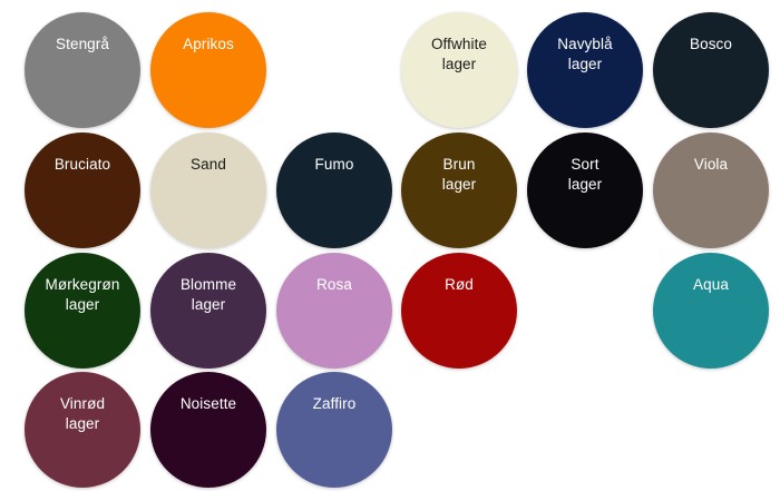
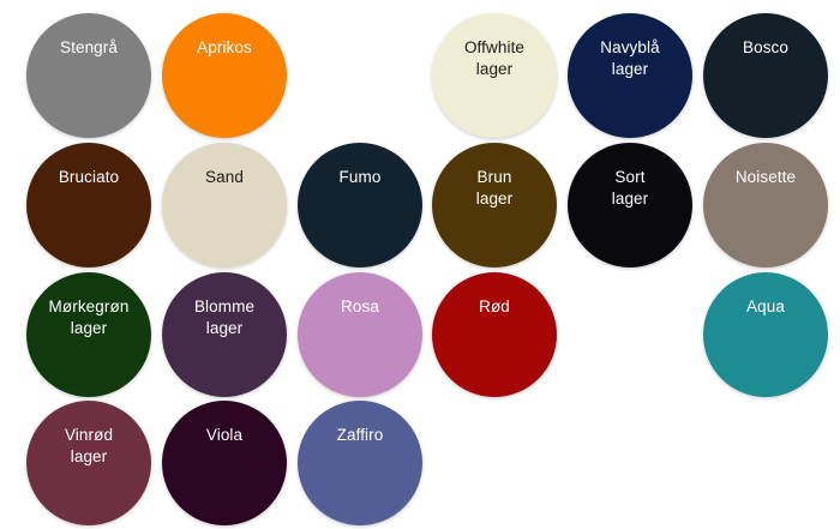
  Stengrå
  Aprikos
  Offwhite
  lager
  Navyblå
  lager
  Bosco
  Bruciato
  Sand
  Fumo
  Brun
  lager
  Sort
  lager
- Viola
+ Noisette
  Mørkegrøn
  lager
  Blomme
  lager
  Rosa
  Rød
  Aqua
  Vinrød
  lager
- Noisette
+ Viola
  Zaffiro
